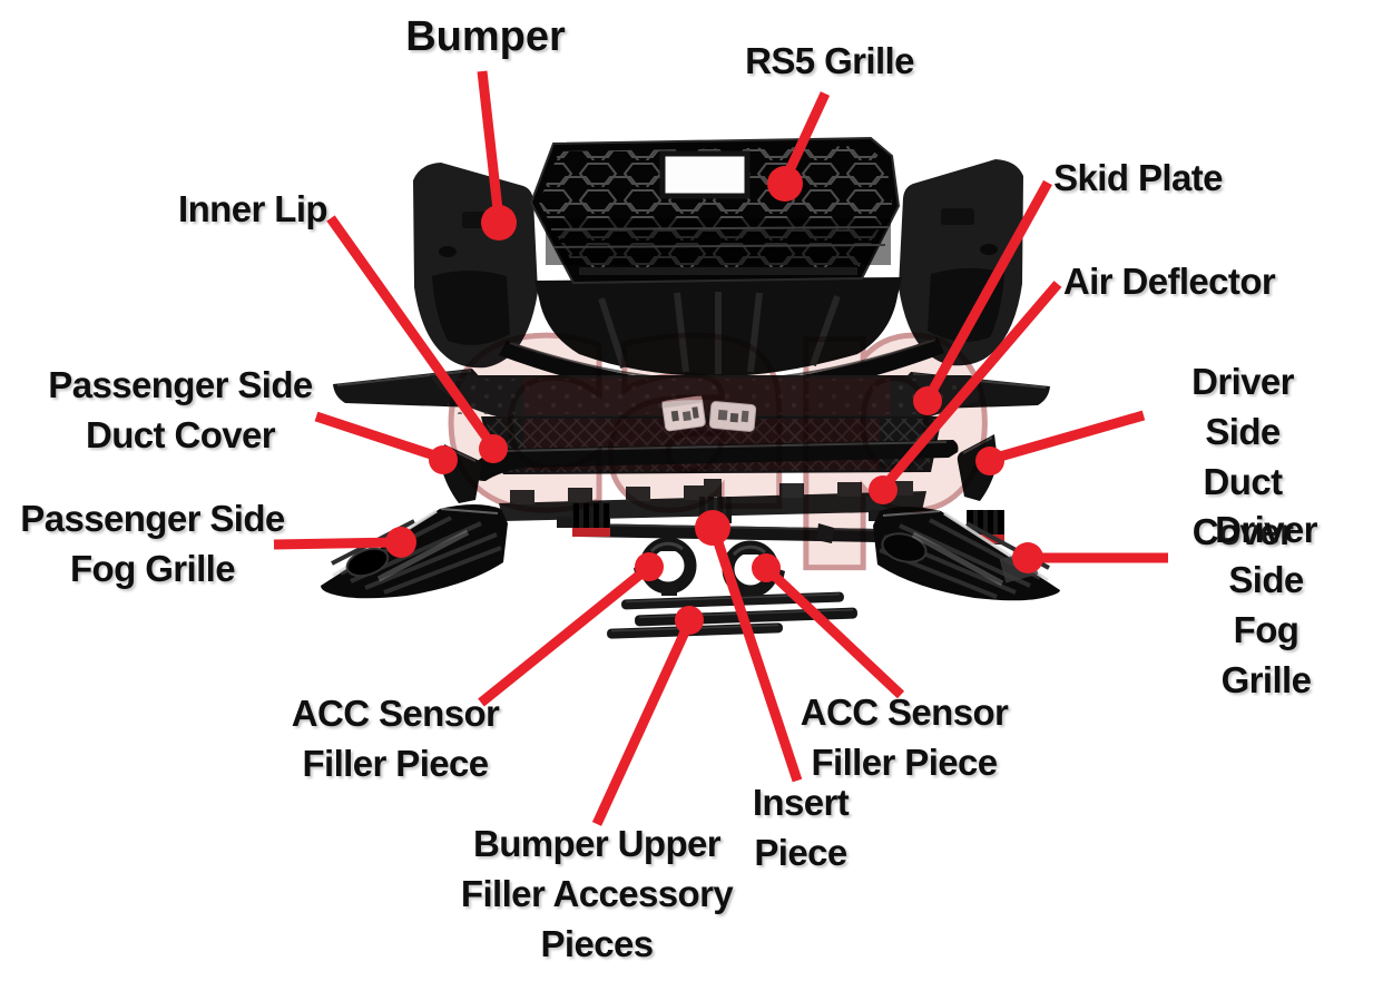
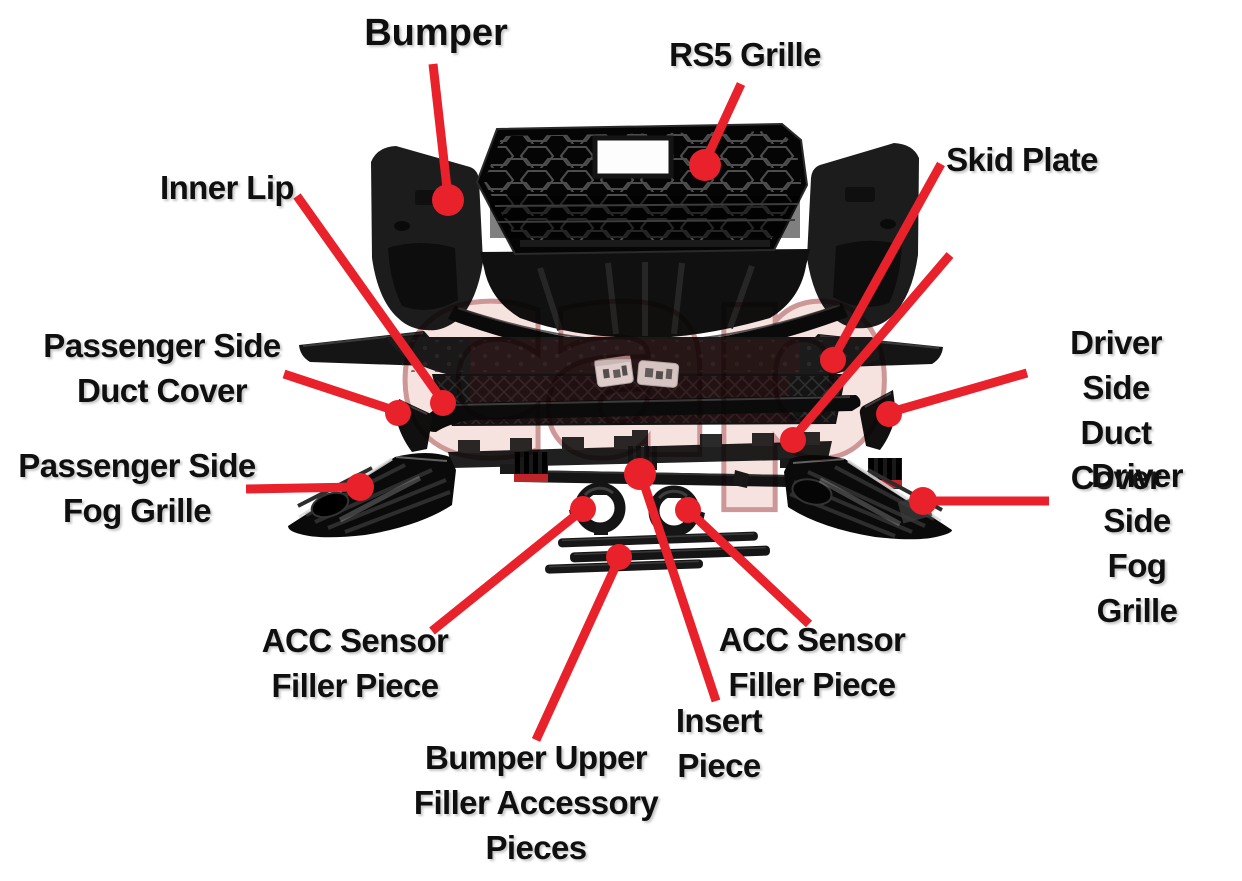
  cap
  Bumper
  RS5 Grille
  Skid Plate
  Inner Lip
- Air Deflector
  Passenger Side
  Duct Cover
  Driver Side
  Duct Cover
  Passenger Side
  Fog Grille
  Driver Side
  Fog Grille
  ACC Sensor
  Filler Piece
  ACC Sensor
  Filler Piece
  Insert
  Piece
  Bumper Upper
  Filler Accessory
  Pieces
